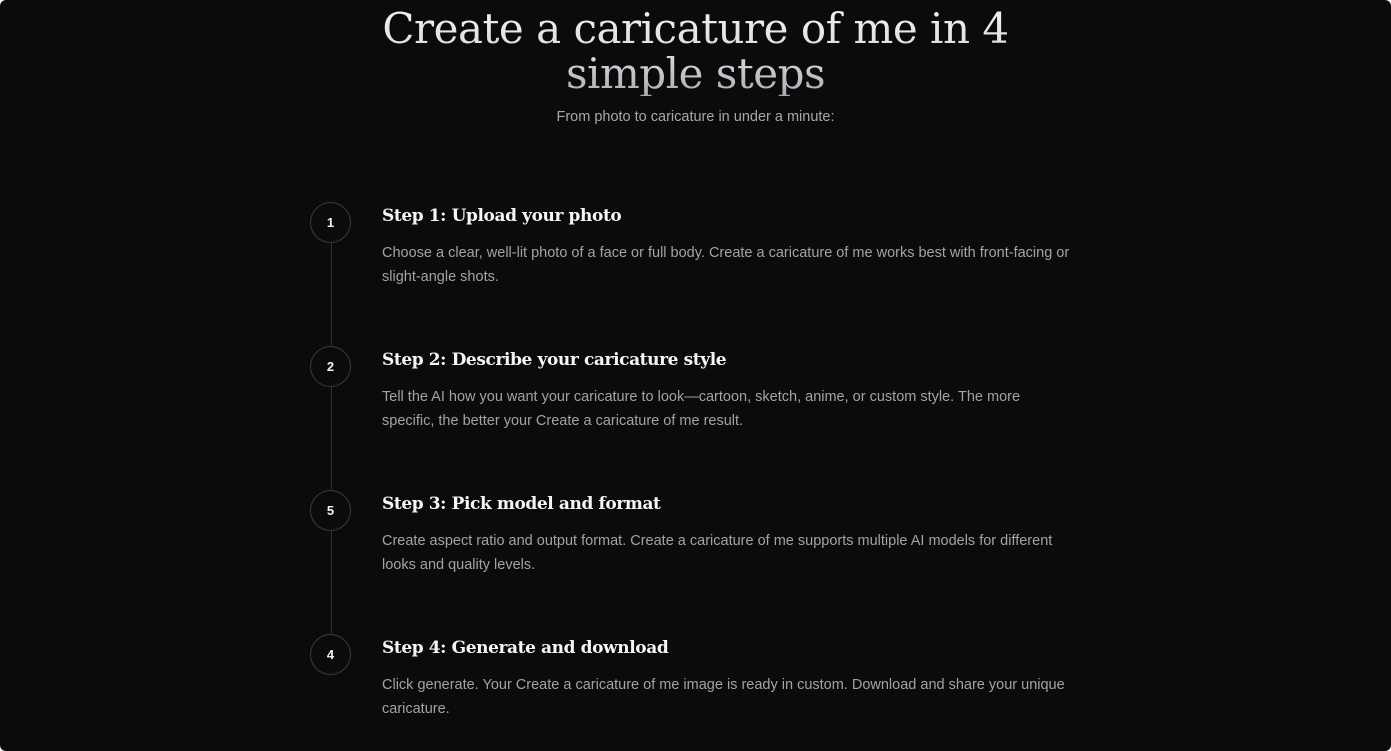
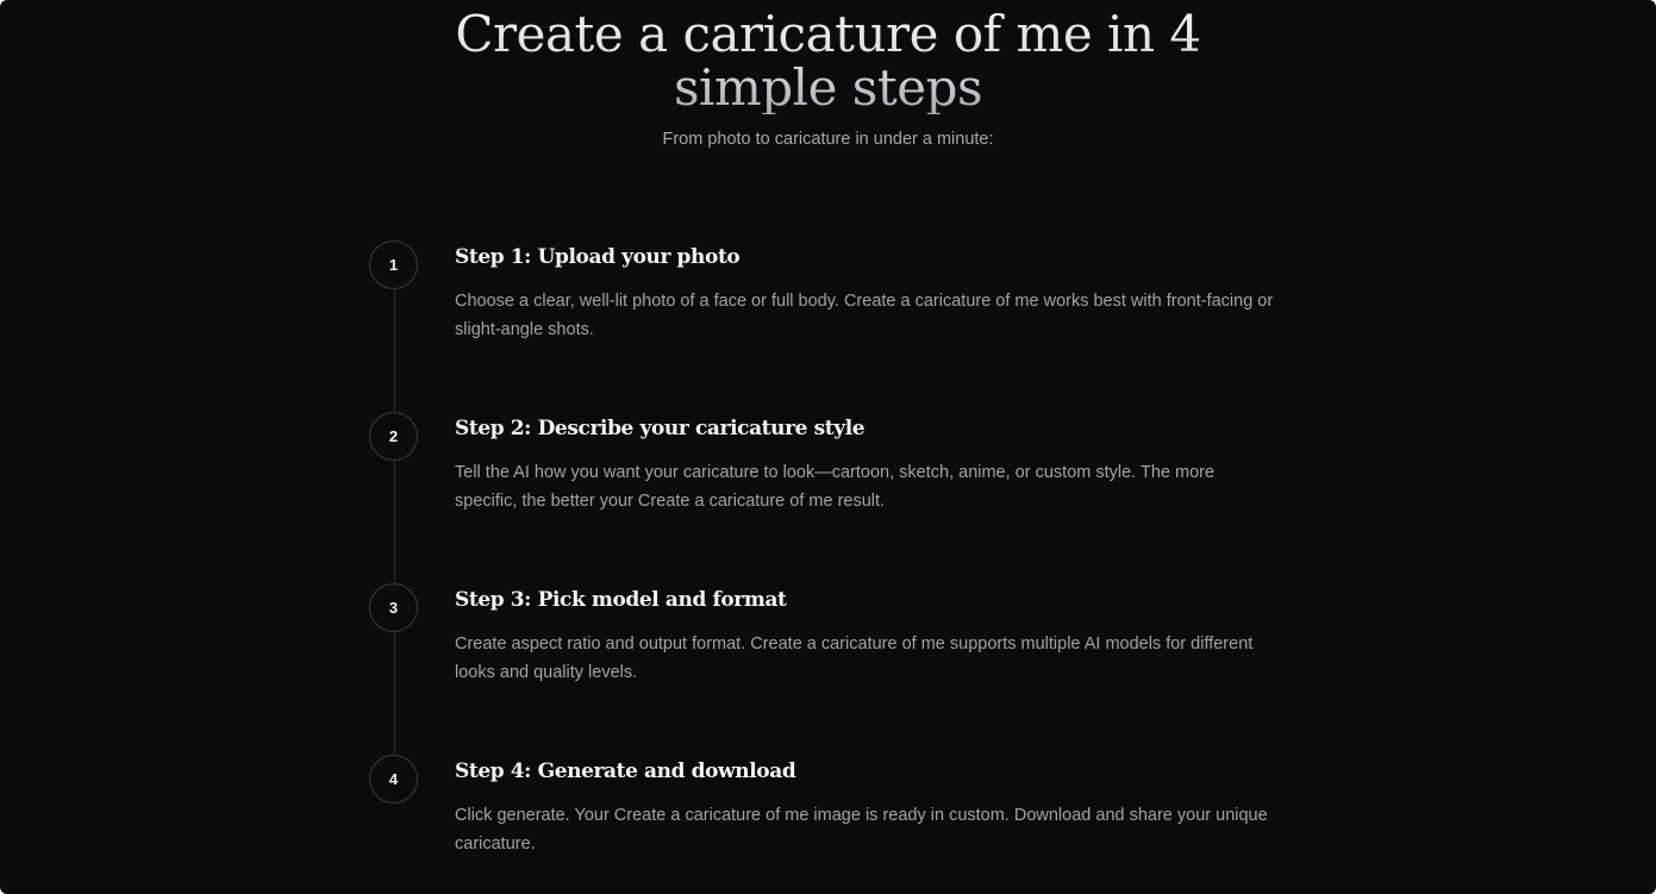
  Create a caricature of me in 4 simple steps
  From photo to caricature in under a minute:
  1
  Step 1: Upload your photo
  Choose a clear, well-lit photo of a face or full body. Create a caricature of me works best with front-facing or slight-angle shots.
  2
  Step 2: Describe your caricature style
  Tell the AI how you want your caricature to look—cartoon, sketch, anime, or custom style. The more specific, the better your Create a caricature of me result.
- 5
+ 3
  Step 3: Pick model and format
  Create aspect ratio and output format. Create a caricature of me supports multiple AI models for different looks and quality levels.
  4
  Step 4: Generate and download
  Click generate. Your Create a caricature of me image is ready in custom. Download and share your unique caricature.
